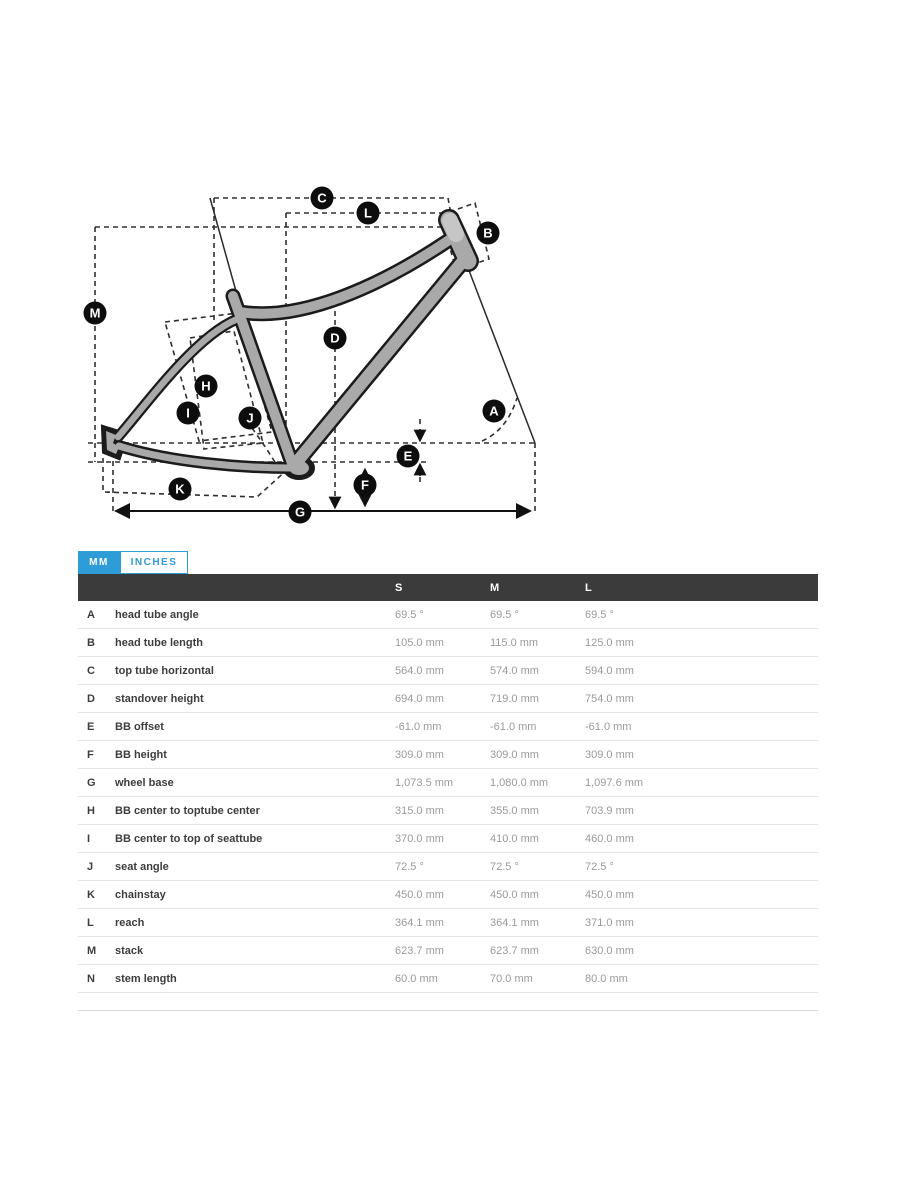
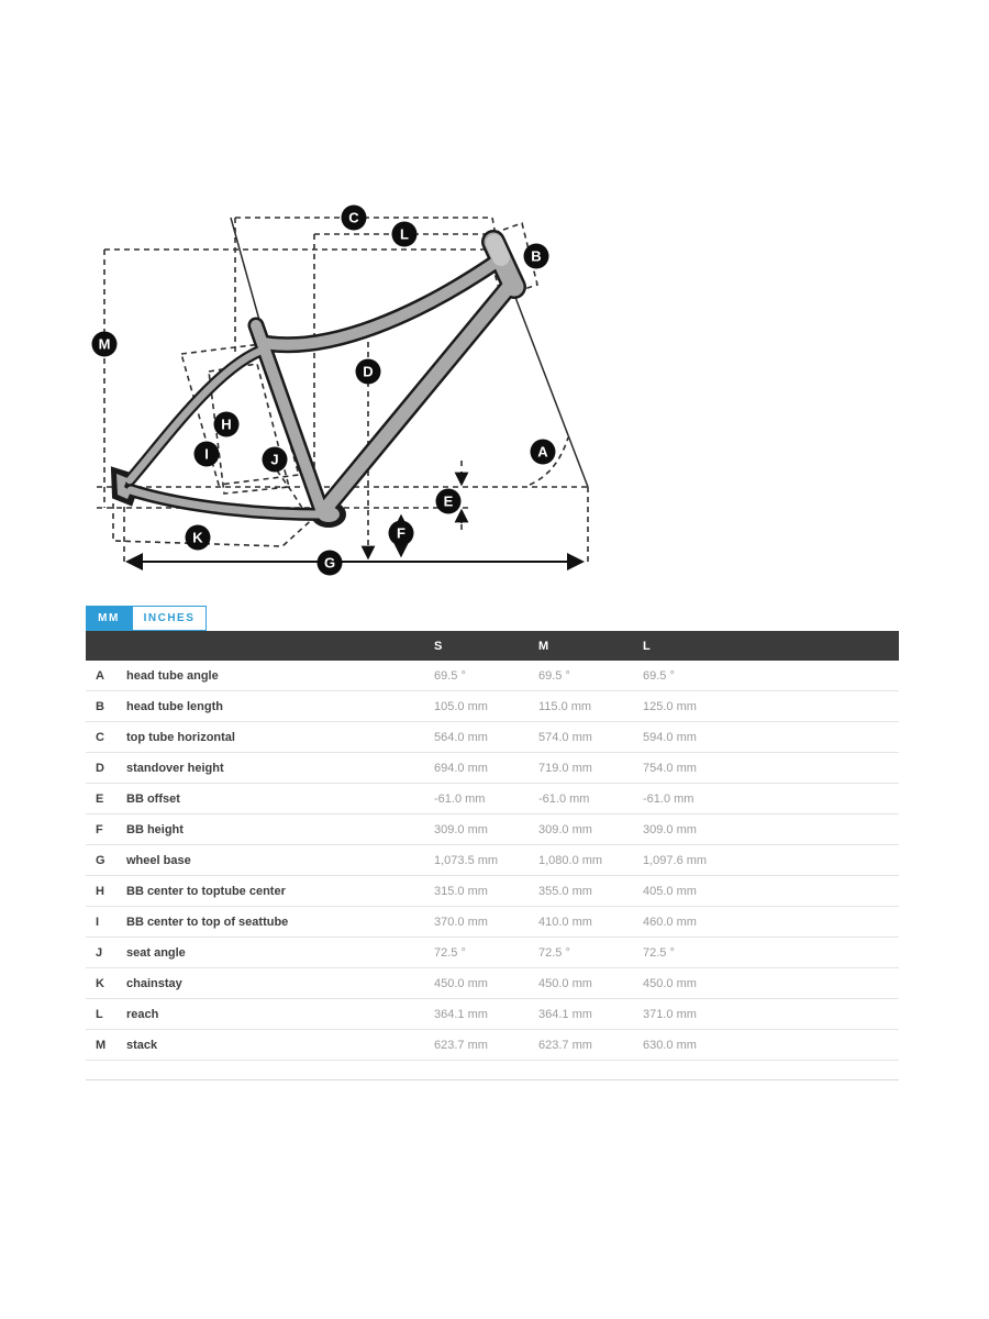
  C
  L
  B
  M
  D
  H
  I
  J
  A
  E
  F
  K
  G
  MM
  INCHES
  S
  M
  L
  A
  head tube angle
  69.5 °
  69.5 °
  69.5 °
  B
  head tube length
  105.0 mm
  115.0 mm
  125.0 mm
  C
  top tube horizontal
  564.0 mm
  574.0 mm
  594.0 mm
  D
  standover height
  694.0 mm
  719.0 mm
  754.0 mm
  E
  BB offset
  -61.0 mm
  -61.0 mm
  -61.0 mm
  F
  BB height
  309.0 mm
  309.0 mm
  309.0 mm
  G
  wheel base
  1,073.5 mm
  1,080.0 mm
  1,097.6 mm
  H
  BB center to toptube center
  315.0 mm
  355.0 mm
- 703.9 mm
+ 405.0 mm
  I
  BB center to top of seattube
  370.0 mm
  410.0 mm
  460.0 mm
  J
  seat angle
  72.5 °
  72.5 °
  72.5 °
  K
  chainstay
  450.0 mm
  450.0 mm
  450.0 mm
  L
  reach
  364.1 mm
  364.1 mm
  371.0 mm
  M
  stack
  623.7 mm
  623.7 mm
  630.0 mm
- N
- stem length
- 60.0 mm
- 70.0 mm
- 80.0 mm
